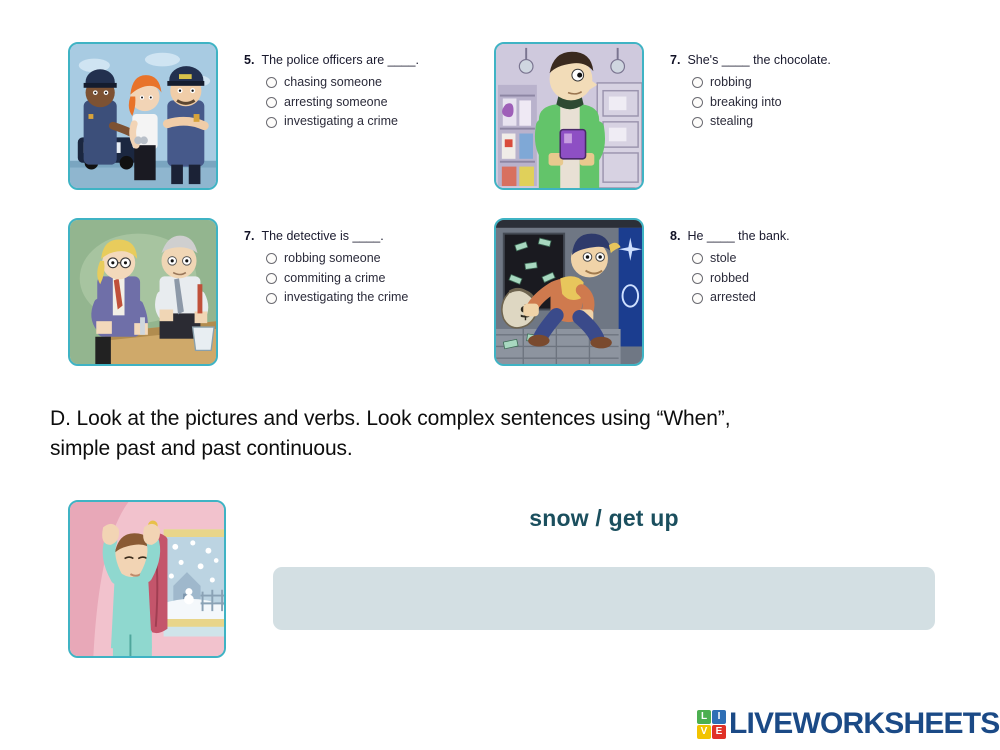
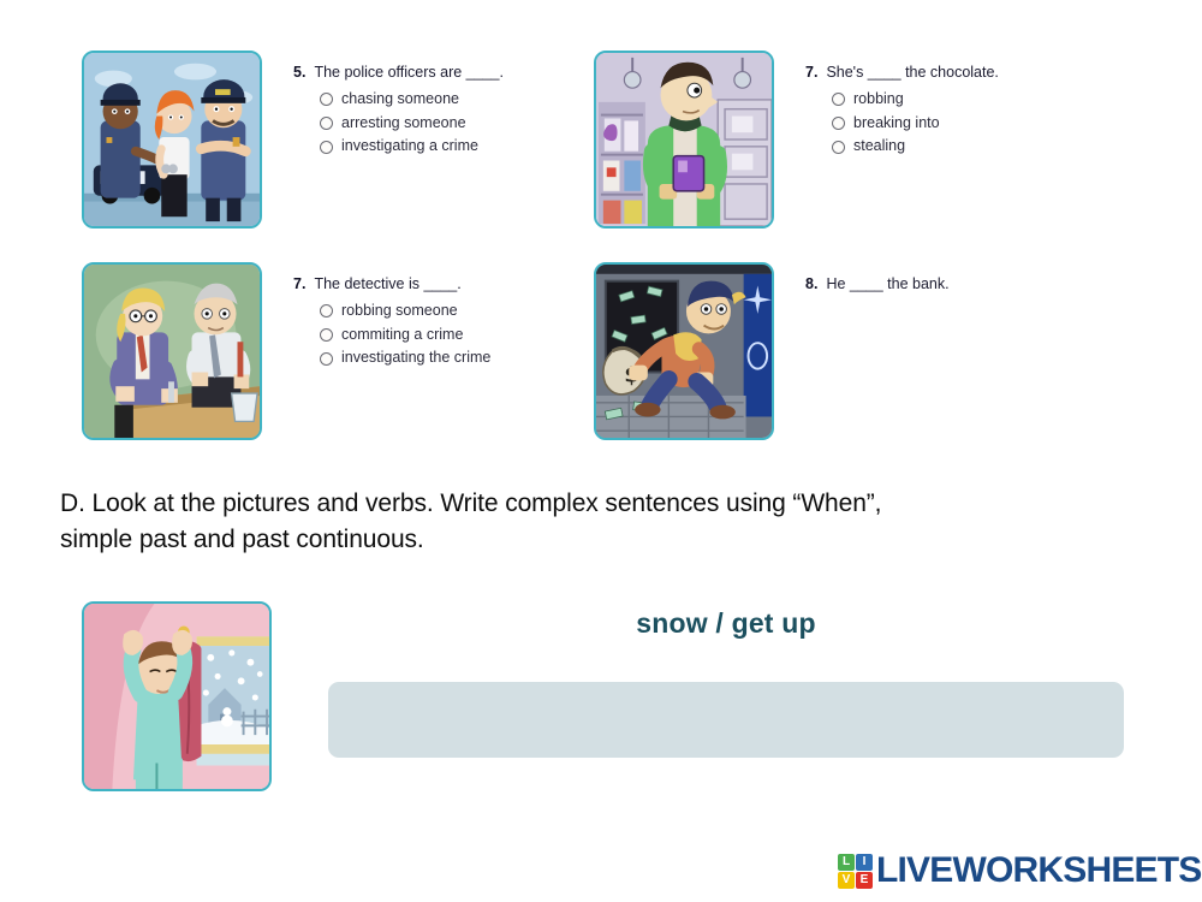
  5. The police officers are ____.
  chasing someone
  arresting someone
  investigating a crime
  7. The detective is ____.
  robbing someone
  commiting a crime
  investigating the crime
  7. She's ____ the chocolate.
  robbing
  breaking into
  stealing
  8. He ____ the bank.
- stole
- robbed
- arrested
- D. Look at the pictures and verbs. Look complex sentences using “When”,
+ D. Look at the pictures and verbs. Write complex sentences using “When”,
  simple past and past continuous.
  snow / get up
  L
  I
  V
  E
  LIVEWORKSHEETS
